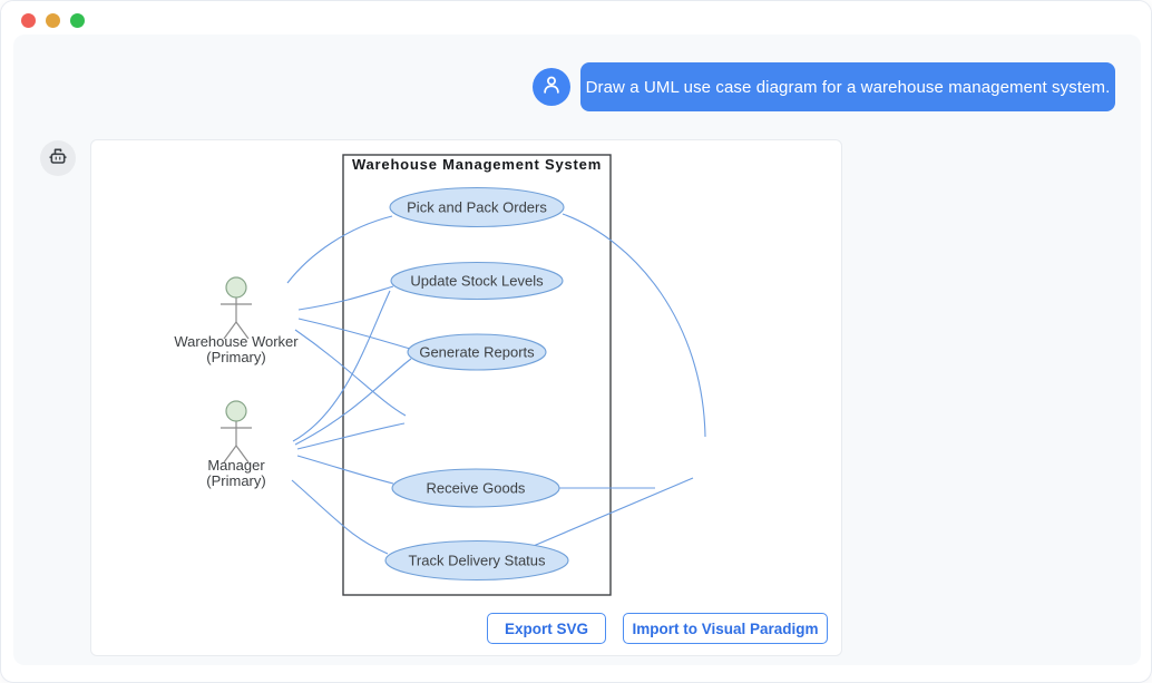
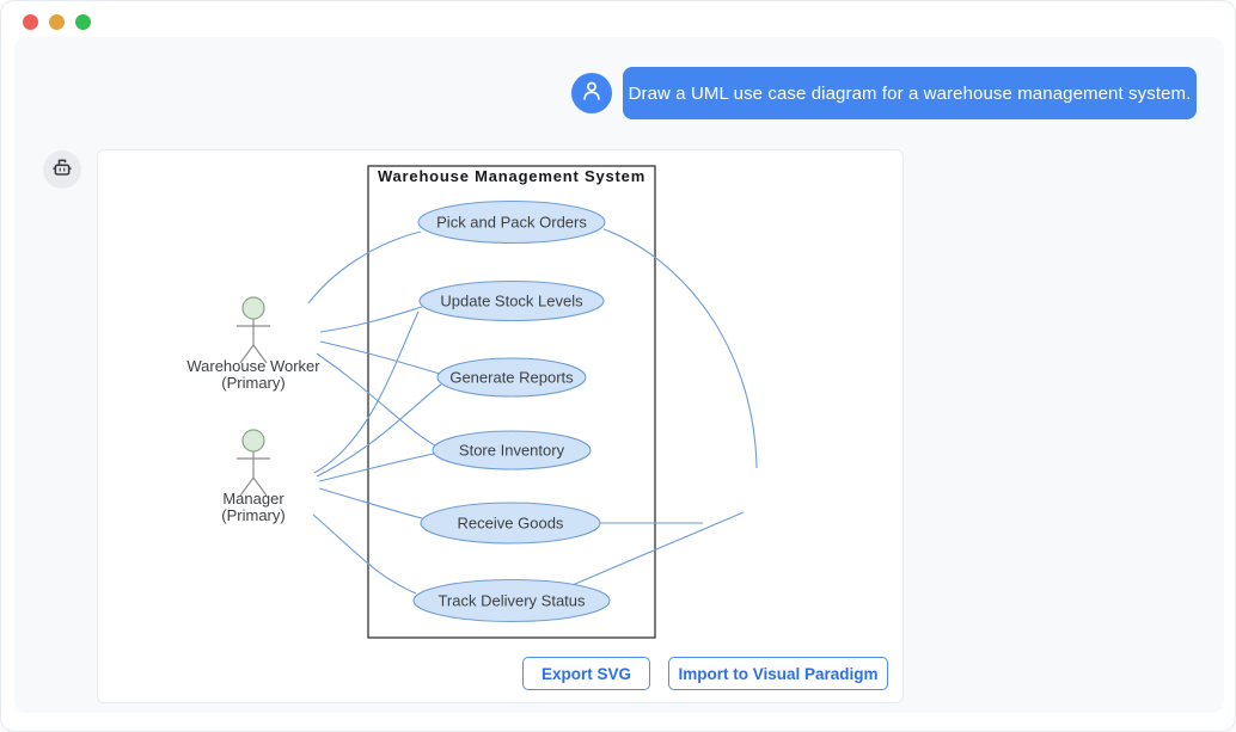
  Draw a UML use case diagram for a warehouse management system.
  Pick and Pack Orders
  Update Stock Levels
  Generate Reports
+ Store Inventory
  Receive Goods
  Track Delivery Status
  Warehouse Worker
  (Primary)
  Manager
  (Primary)
  Warehouse Management System
  Export SVG
  Import to Visual Paradigm
